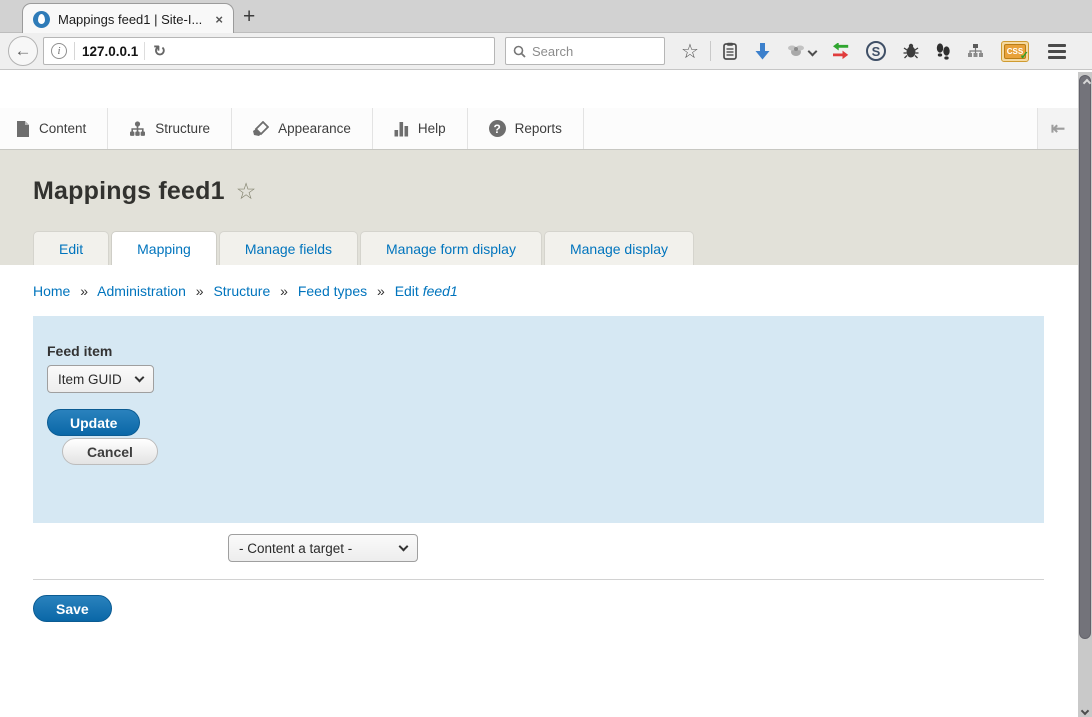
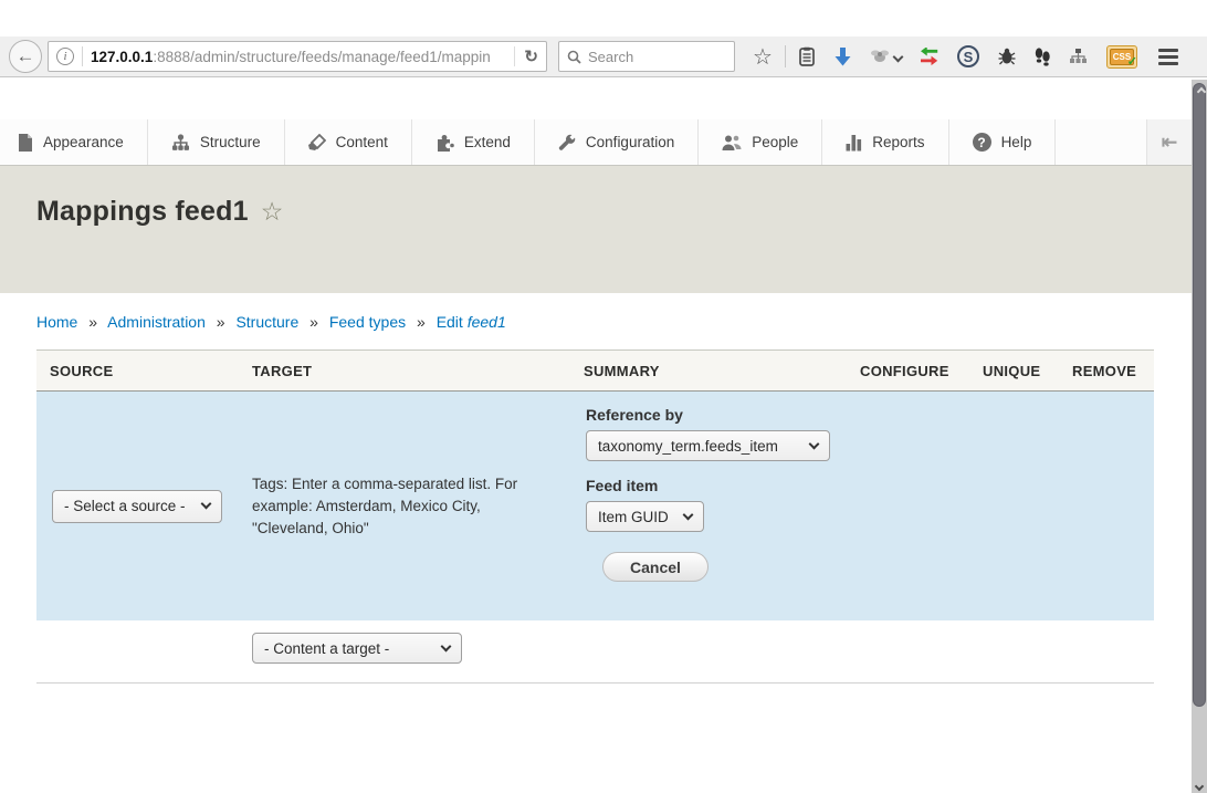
- Mappings feed1 | Site-I...
- ×
- +
  ←
  i
  127.0.0.1
+ :8888/admin/structure/feeds/manage/feed1/mappin
  ↻
  Search
  ☆
  S
  CSS
  ✓
- Content
+ Appearance
  Structure
- Appearance
+ Content
+ Extend
+ Configuration
+ People
- Help
+ Reports
  ?
- Reports
+ Help
  ⇤
  Mappings feed1
  ☆
- Edit
- Mapping
- Manage fields
- Manage form display
- Manage display
  Home » Administration » Structure » Feed types » Edit feed1
+ SOURCE
+ TARGET
+ SUMMARY
+ CONFIGURE
+ UNIQUE
+ REMOVE
+ - Select a source -
+ Tags: Enter a comma-separated list. For example: Amsterdam, Mexico City, "Cleveland, Ohio"
+ Reference by
+ taxonomy_term.feeds_item
  Feed item
  Item GUID
- Update
  Cancel
  - Content a target -
- Save
